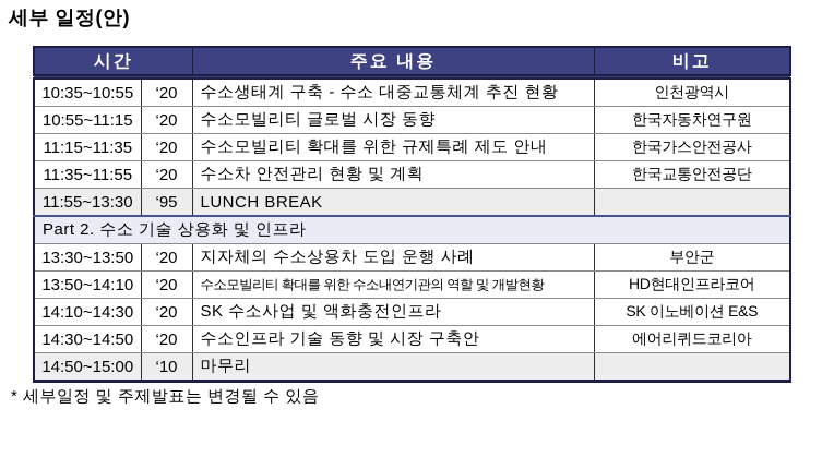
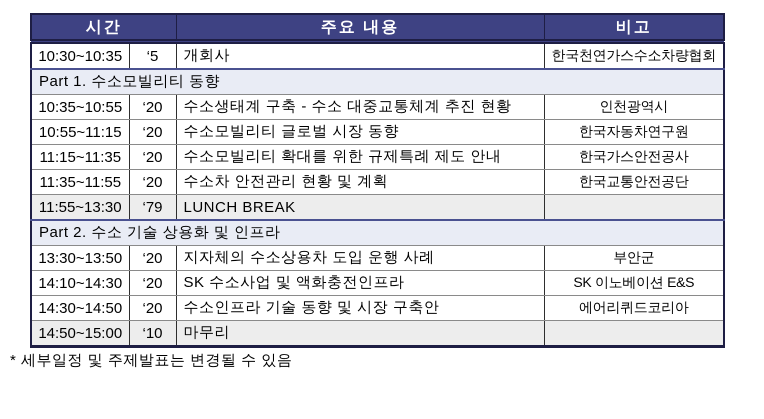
- 세부 일정(안)
  시간	주요 내용	비고
+ 10:30~10:35	‘5	개회사	한국천연가스수소차량협회
+ Part 1. 수소모빌리티 동향
  10:35~10:55	‘20	수소생태계 구축 - 수소 대중교통체계 추진 현황	인천광역시
  10:55~11:15	‘20	수소모빌리티 글로벌 시장 동향	한국자동차연구원
  11:15~11:35	‘20	수소모빌리티 확대를 위한 규제특례 제도 안내	한국가스안전공사
  11:35~11:55	‘20	수소차 안전관리 현황 및 계획	한국교통안전공단
- 11:55~13:30	‘95	LUNCH BREAK
+ 11:55~13:30	‘79	LUNCH BREAK
  Part 2. 수소 기술 상용화 및 인프라
  13:30~13:50	‘20	지자체의 수소상용차 도입 운행 사례	부안군
- 13:50~14:10	‘20	수소모빌리티 확대를 위한 수소내연기관의 역할 및 개발현황	HD현대인프라코어
  14:10~14:30	‘20	SK 수소사업 및 액화충전인프라	SK 이노베이션 E&S
  14:30~14:50	‘20	수소인프라 기술 동향 및 시장 구축안	에어리퀴드코리아
  14:50~15:00	‘10	마무리
  * 세부일정 및 주제발표는 변경될 수 있음
